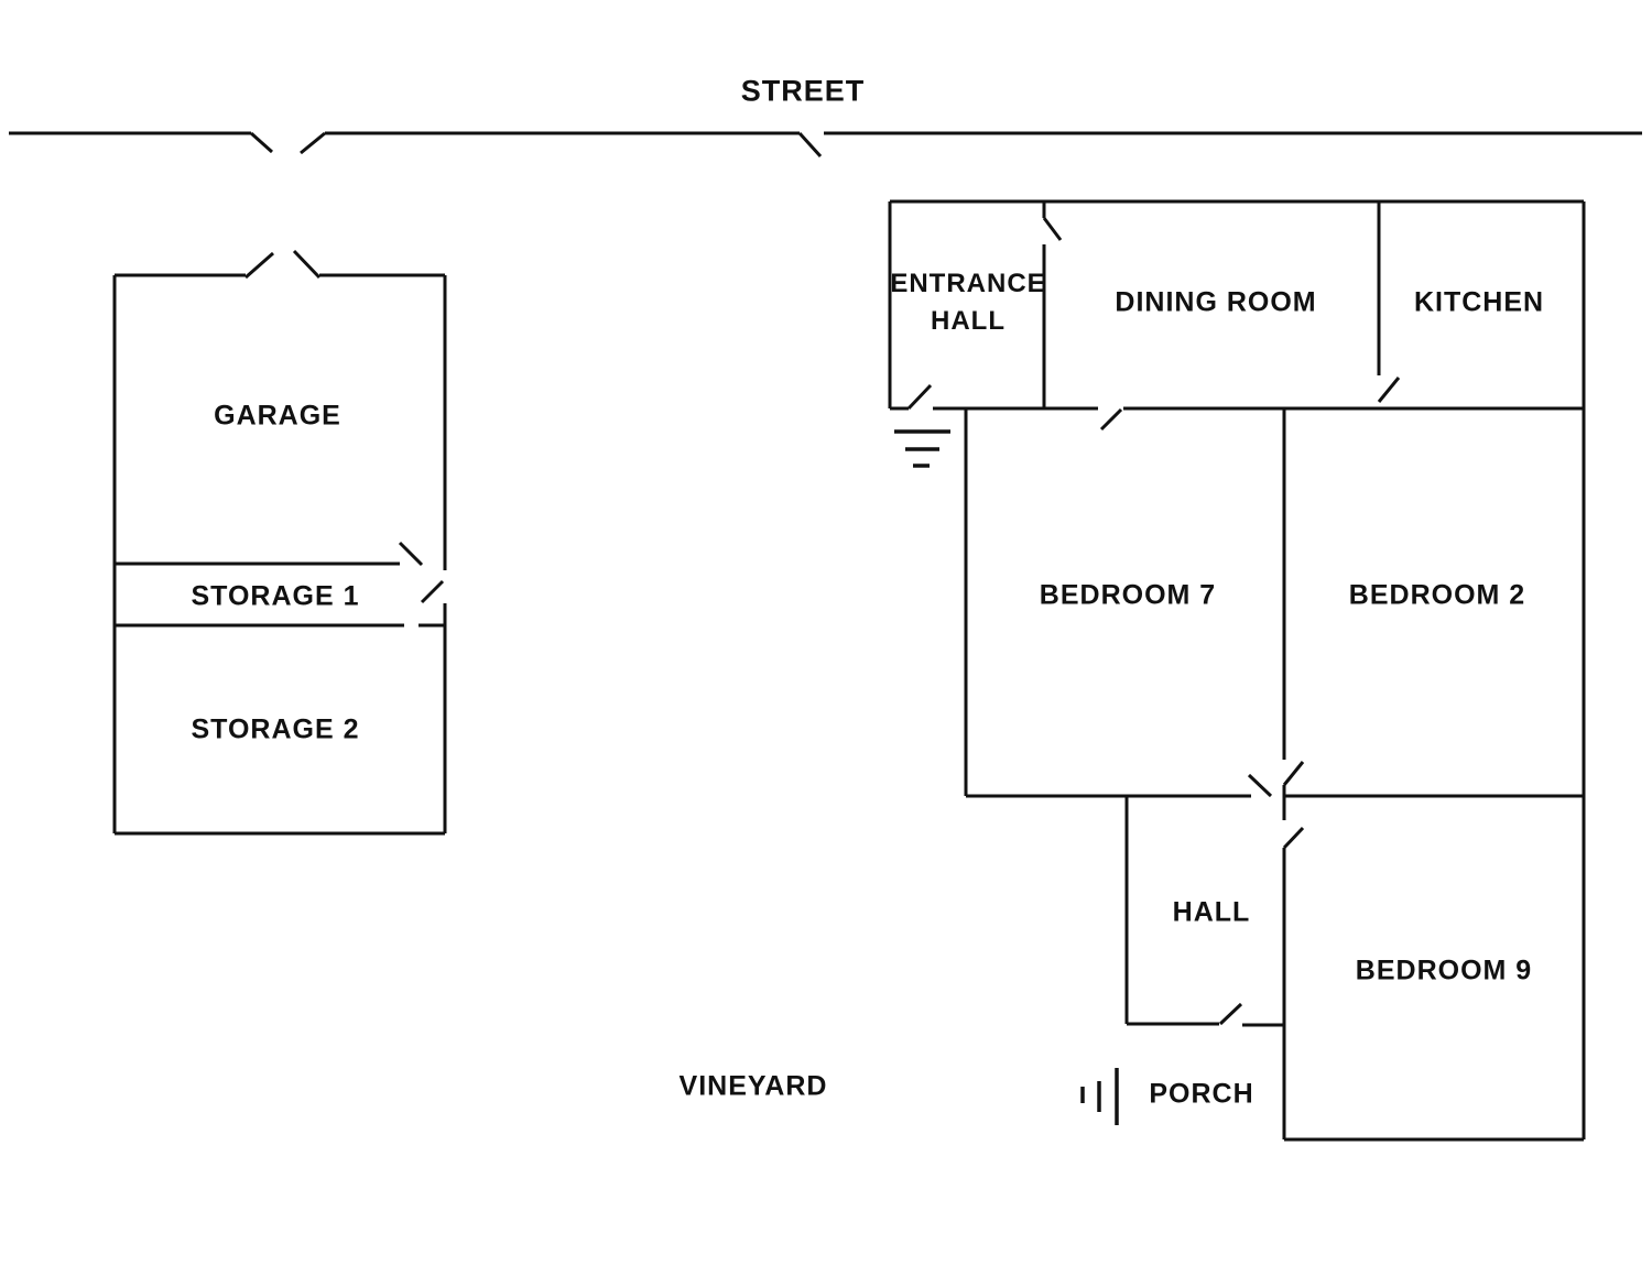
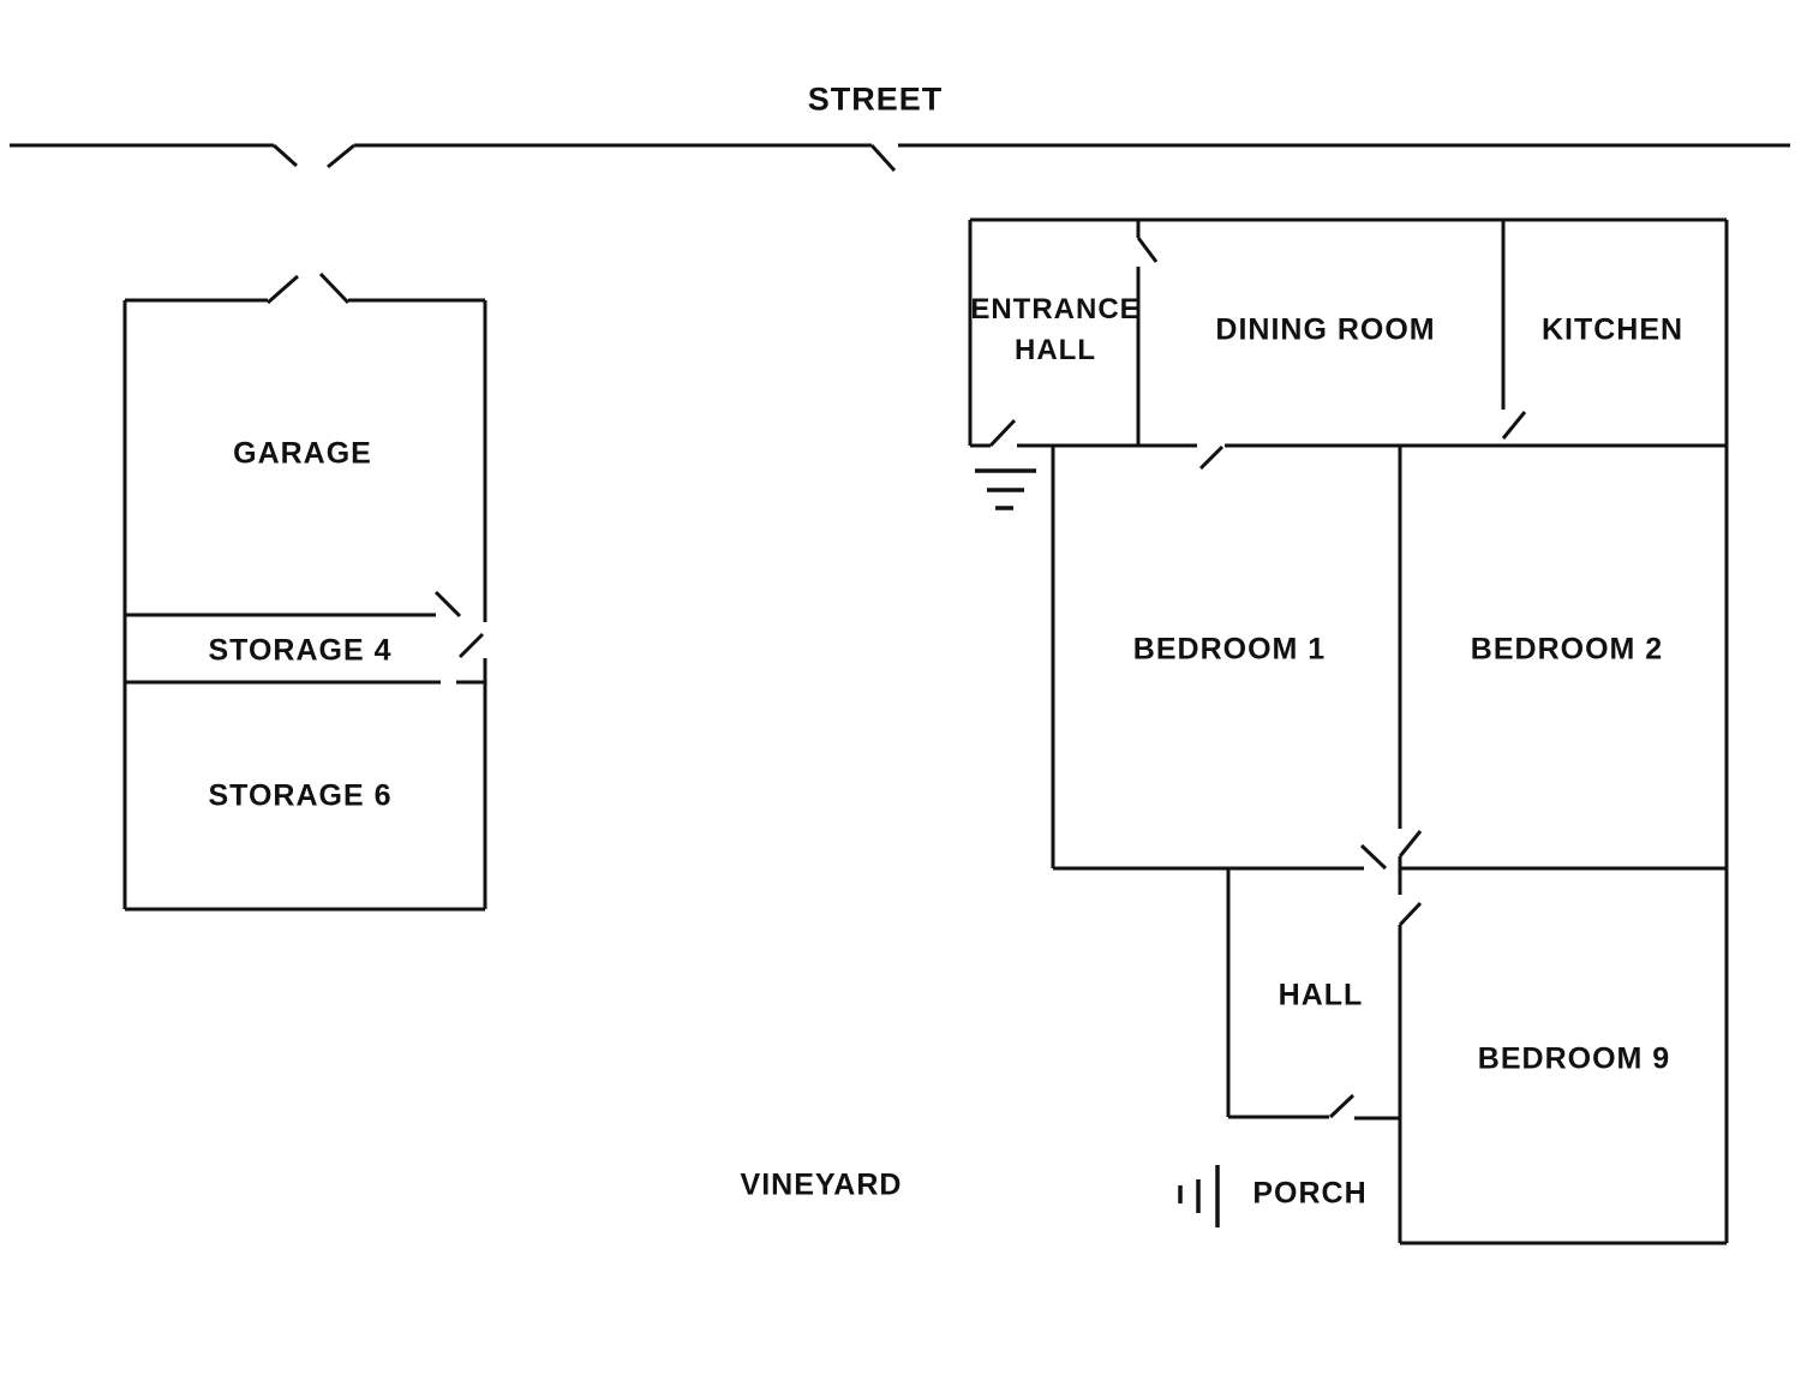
  STREET
  GARAGE
- STORAGE 1
+ STORAGE 4
- STORAGE 2
+ STORAGE 6
  ENTRANCE
  HALL
  DINING ROOM
  KITCHEN
- BEDROOM 7
+ BEDROOM 1
  BEDROOM 2
  HALL
  BEDROOM 9
  PORCH
  VINEYARD
